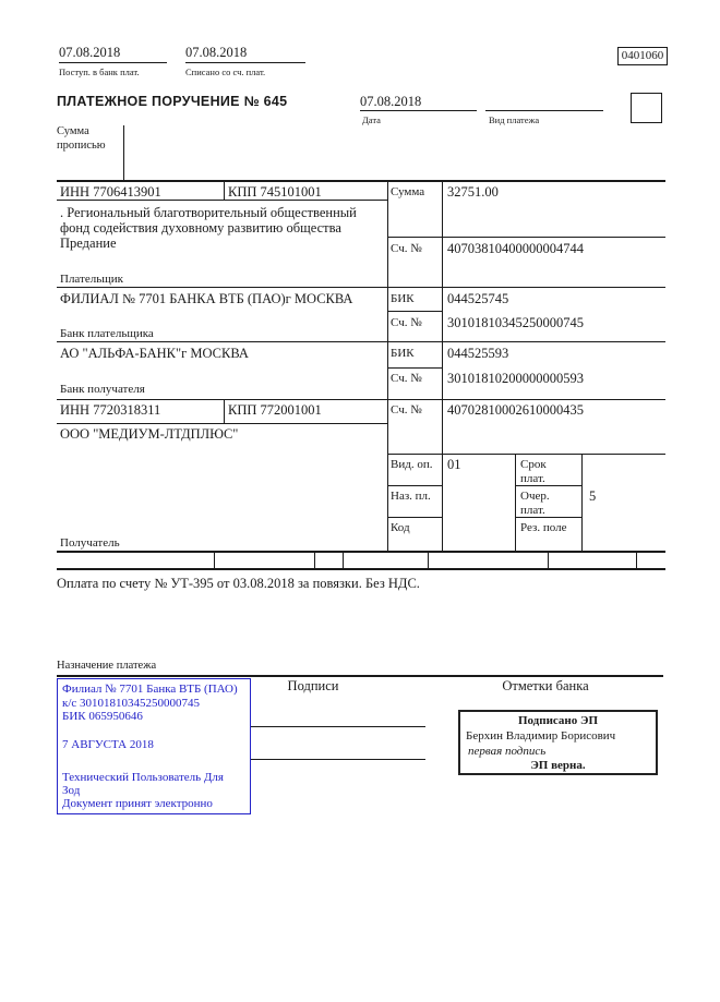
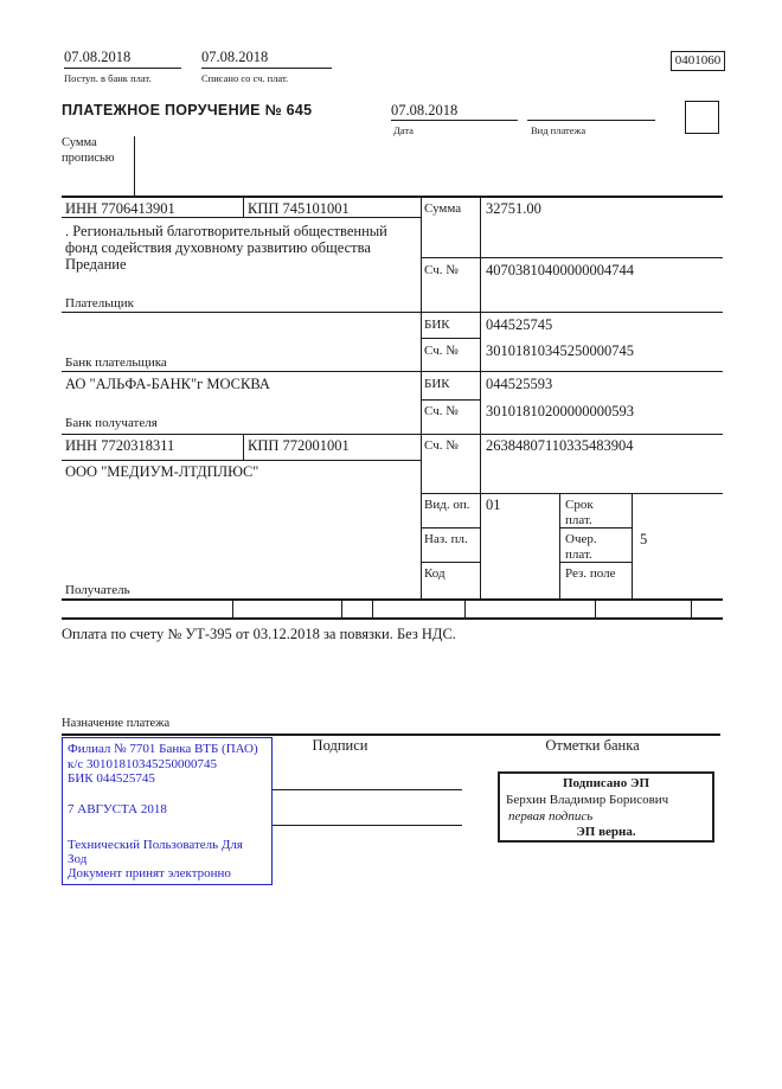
  07.08.2018
  Поступ. в банк плат.
  07.08.2018
  Списано со сч. плат.
  0401060
  ПЛАТЕЖНОЕ ПОРУЧЕНИЕ № 645
  07.08.2018
  Дата
  Вид платежа
  Сумма
  прописью
  ИНН 7706413901
  КПП 745101001
  Сумма
  32751.00
  . Региональный благотворительный общественный
  фонд содействия духовному развитию общества
  Предание
  Сч. №
  40703810400000004744
  Плательщик
- ФИЛИАЛ № 7701 БАНКА ВТБ (ПАО)г МОСКВА
  БИК
  044525745
  Сч. №
  30101810345250000745
  Банк плательщика
  АО "АЛЬФА-БАНК"г МОСКВА
  БИК
  044525593
  Сч. №
  30101810200000000593
  Банк получателя
  ИНН 7720318311
  КПП 772001001
  Сч. №
- 40702810002610000435
+ 26384807110335483904
  ООО "МЕДИУМ-ЛТДПЛЮС"
  Вид. оп.
  01
  Срок
  плат.
  Наз. пл.
  Очер.
  плат.
  5
  Код
  Рез. поле
  Получатель
- Оплата по счету № УТ-395 от 03.08.2018 за повязки. Без НДС.
+ Оплата по счету № УТ-395 от 03.12.2018 за повязки. Без НДС.
  Назначение платежа
  Филиал № 7701 Банка ВТБ (ПАО)
  к/с 30101810345250000745
- БИК 065950646
+ БИК 044525745
  7 АВГУСТА 2018
  Технический Пользователь Для
  Зод
  Документ принят электронно
  Подписи
  Отметки банка
  Подписано ЭП
  Берхин Владимир Борисович
  первая подпись
  ЭП верна.
